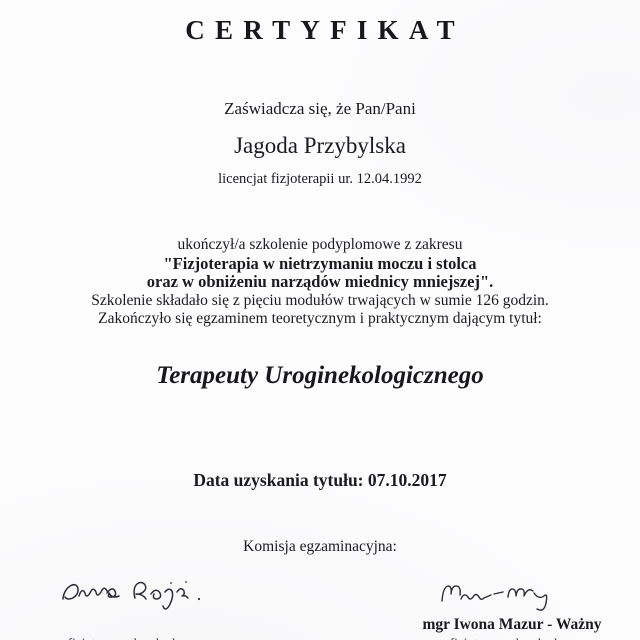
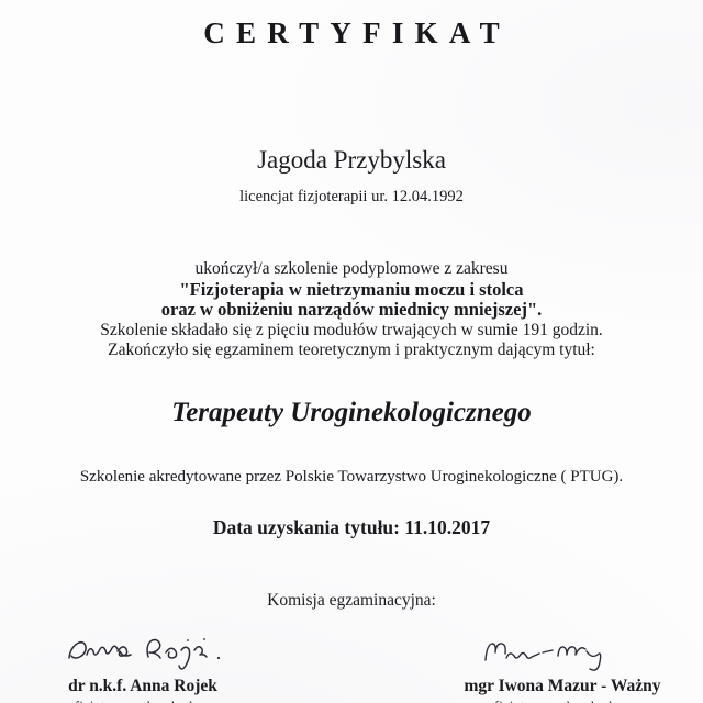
  CERTYFIKAT
- Zaświadcza się, że Pan/Pani
  Jagoda Przybylska
  licencjat fizjoterapii ur. 12.04.1992
  ukończył/a szkolenie podyplomowe z zakresu
  "Fizjoterapia w nietrzymaniu moczu i stolca
  oraz w obniżeniu narządów miednicy mniejszej".
- Szkolenie składało się z pięciu modułów trwających w sumie 126 godzin.
+ Szkolenie składało się z pięciu modułów trwających w sumie 191 godzin.
  Zakończyło się egzaminem teoretycznym i praktycznym dającym tytuł:
  Terapeuty Uroginekologicznego
+ Szkolenie akredytowane przez Polskie Towarzystwo Uroginekologiczne ( PTUG).
- Data uzyskania tytułu: 07.10.2017
+ Data uzyskania tytułu: 11.10.2017
  Komisja egzaminacyjna:
+ dr n.k.f. Anna Rojek
  mgr Iwona Mazur - Ważny
